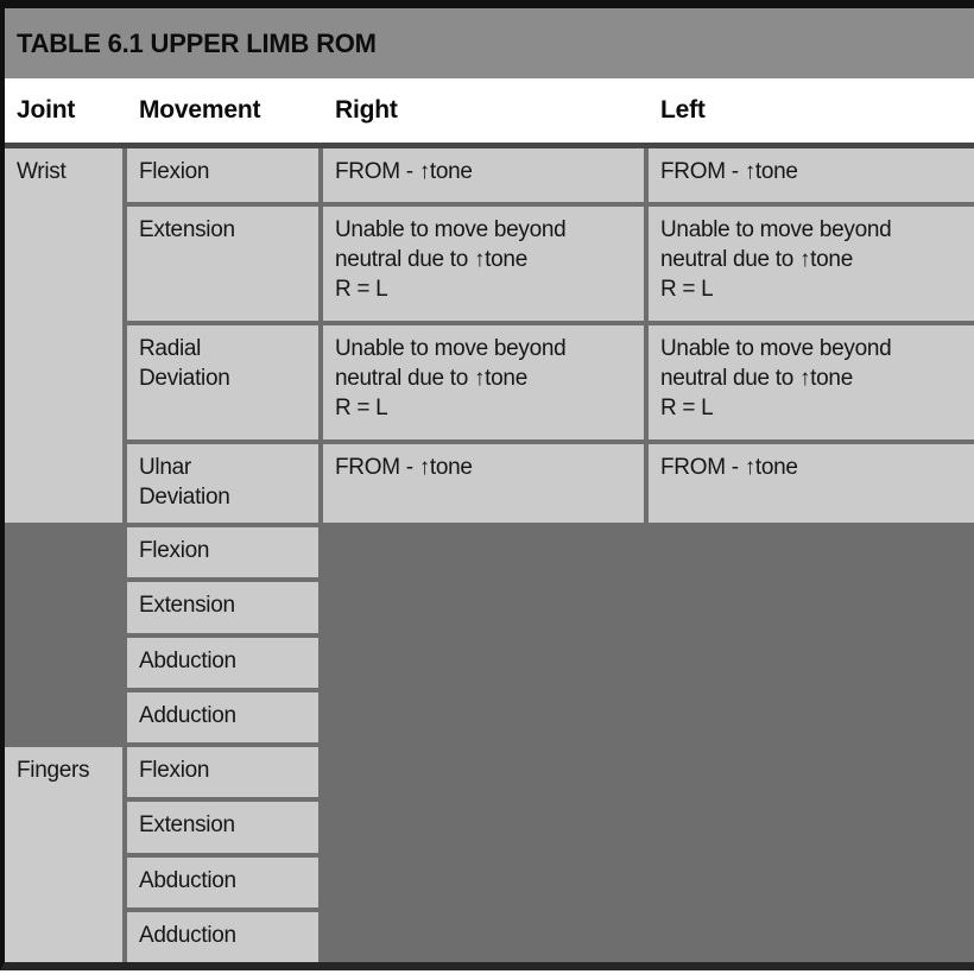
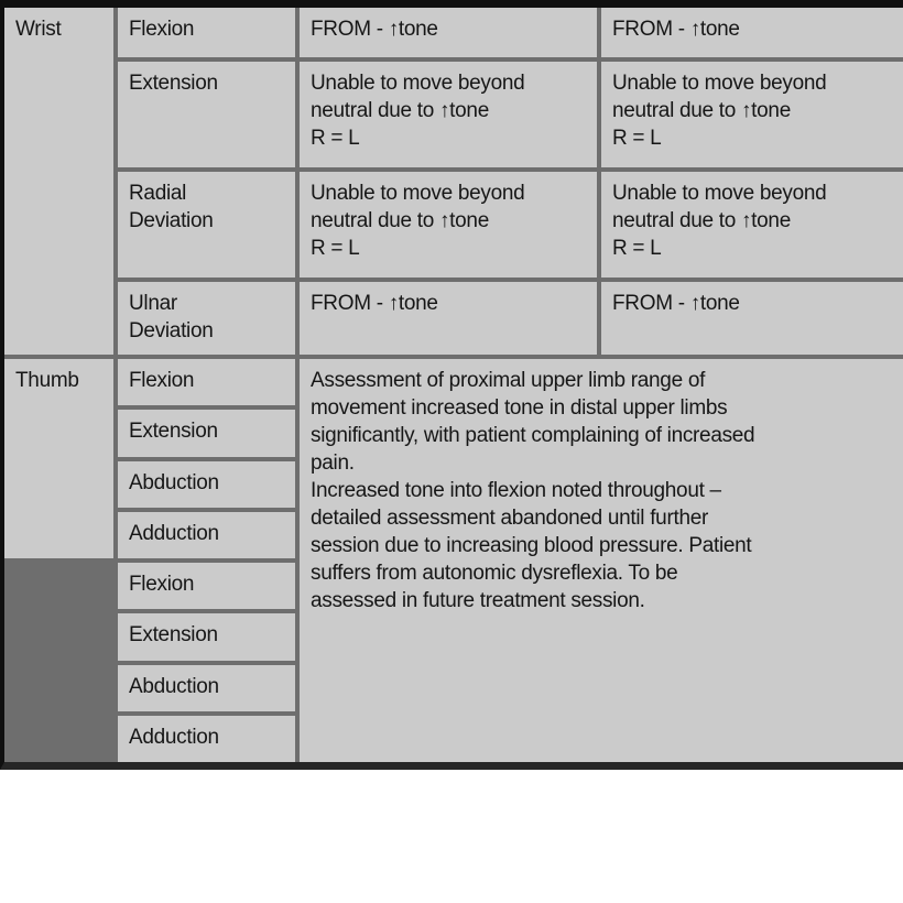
- TABLE 6.1 UPPER LIMB ROM
- Joint
- Movement
- Right
- Left
  Wrist
  Flexion
  FROM - ↑tone
  FROM - ↑tone
  Extension
  Unable to move beyond
  neutral due to ↑tone
  R = L
  Unable to move beyond
  neutral due to ↑tone
  R = L
  Radial
  Deviation
  Unable to move beyond
  neutral due to ↑tone
  R = L
  Unable to move beyond
  neutral due to ↑tone
  R = L
  Ulnar
  Deviation
  FROM - ↑tone
  FROM - ↑tone
+ Thumb
  Flexion
  Extension
  Abduction
  Adduction
- Fingers
  Flexion
  Extension
  Abduction
  Adduction
+ Assessment of proximal upper limb range of
+ movement increased tone in distal upper limbs
+ significantly, with patient complaining of increased
+ pain.
+ Increased tone into flexion noted throughout –
+ detailed assessment abandoned until further
+ session due to increasing blood pressure. Patient
+ suffers from autonomic dysreflexia. To be
+ assessed in future treatment session.
